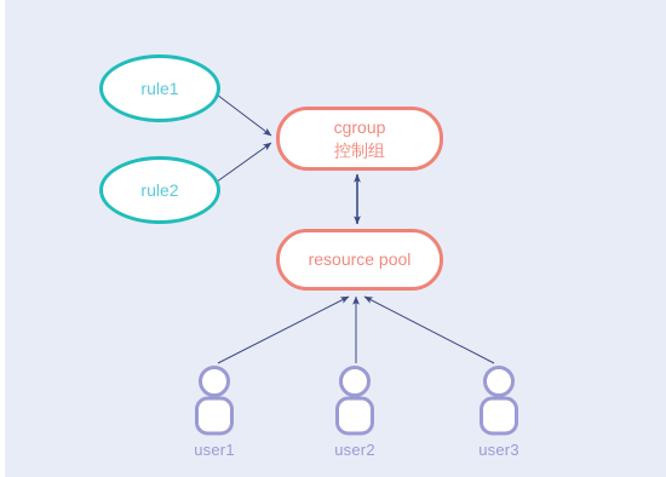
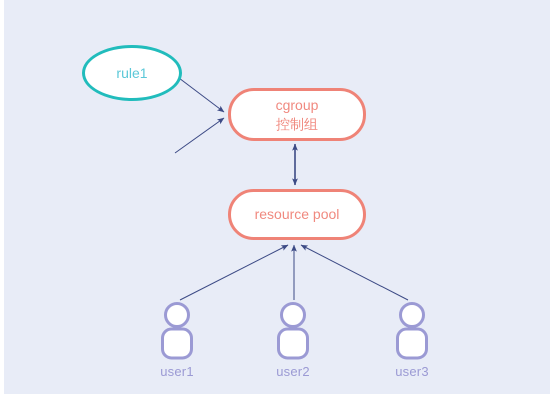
  rule1
- rule2
  cgroup
  控制组
  resource pool
  user1
  user2
  user3
